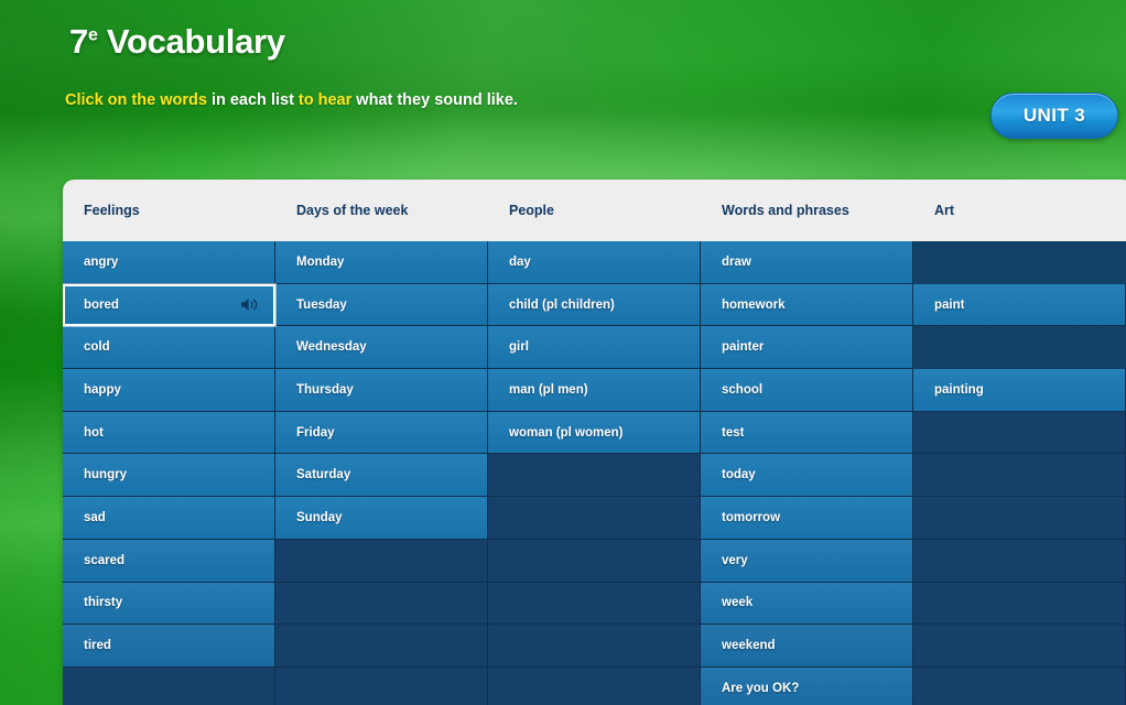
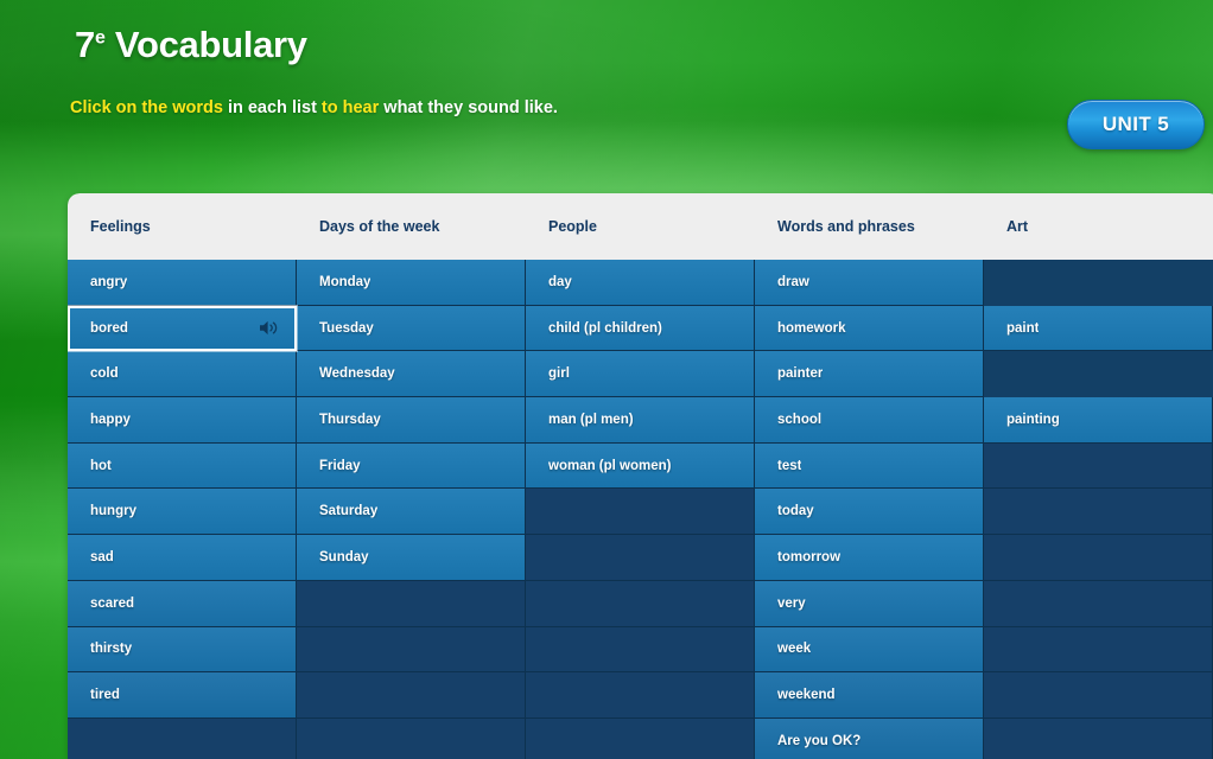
  7e Vocabulary
  Click on the words in each list to hear what they sound like.
- UNIT 3
+ UNIT 5
  Feelings
  Days of the week
  People
  Words and phrases
  Art
  angry
  Monday
  day
  draw
  bored
  Tuesday
  child (pl children)
  homework
  paint
  cold
  Wednesday
  girl
  painter
  happy
  Thursday
  man (pl men)
  school
  painting
  hot
  Friday
  woman (pl women)
  test
  hungry
  Saturday
  today
  sad
  Sunday
  tomorrow
  scared
  very
  thirsty
  week
  tired
  weekend
  Are you OK?
